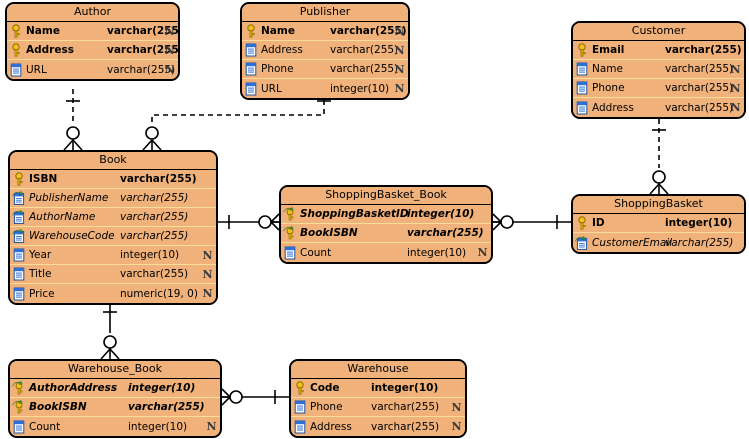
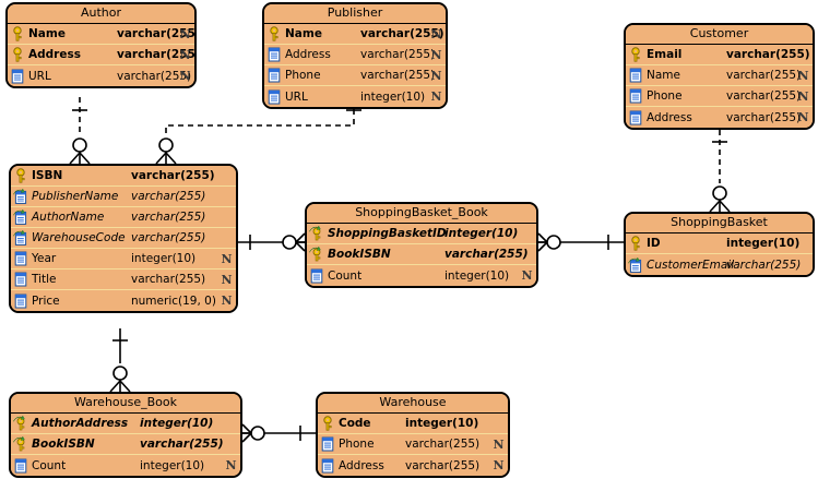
  Author
  Name
  varchar(255
  N
  Address
  varchar(255
  N
  URL
  varchar(255)
  N
  Publisher
  Name
  varchar(255)
  N
  Address
  varchar(255)
  N
  Phone
  varchar(255)
  N
  URL
  integer(10)
  N
  Customer
  Email
  varchar(255)
  Name
  varchar(255)
  N
  Phone
  varchar(255)
  N
  Address
  varchar(255)
  N
- Book
  ISBN
  varchar(255)
  PublisherName
  varchar(255)
  AuthorName
  varchar(255)
  WarehouseCode
  varchar(255)
  Year
  integer(10)
  N
  Title
  varchar(255)
  N
  Price
  numeric(19, 0)
  N
  ShoppingBasket_Book
  ShoppingBasketID
  integer(10)
  BookISBN
  varchar(255)
  Count
  integer(10)
  N
  ShoppingBasket
  ID
  integer(10)
  CustomerEmail
  varchar(255)
  Warehouse_Book
  AuthorAddress
  integer(10)
  BookISBN
  varchar(255)
  Count
  integer(10)
  N
  Warehouse
  Code
  integer(10)
  Phone
  varchar(255)
  N
  Address
  varchar(255)
  N
